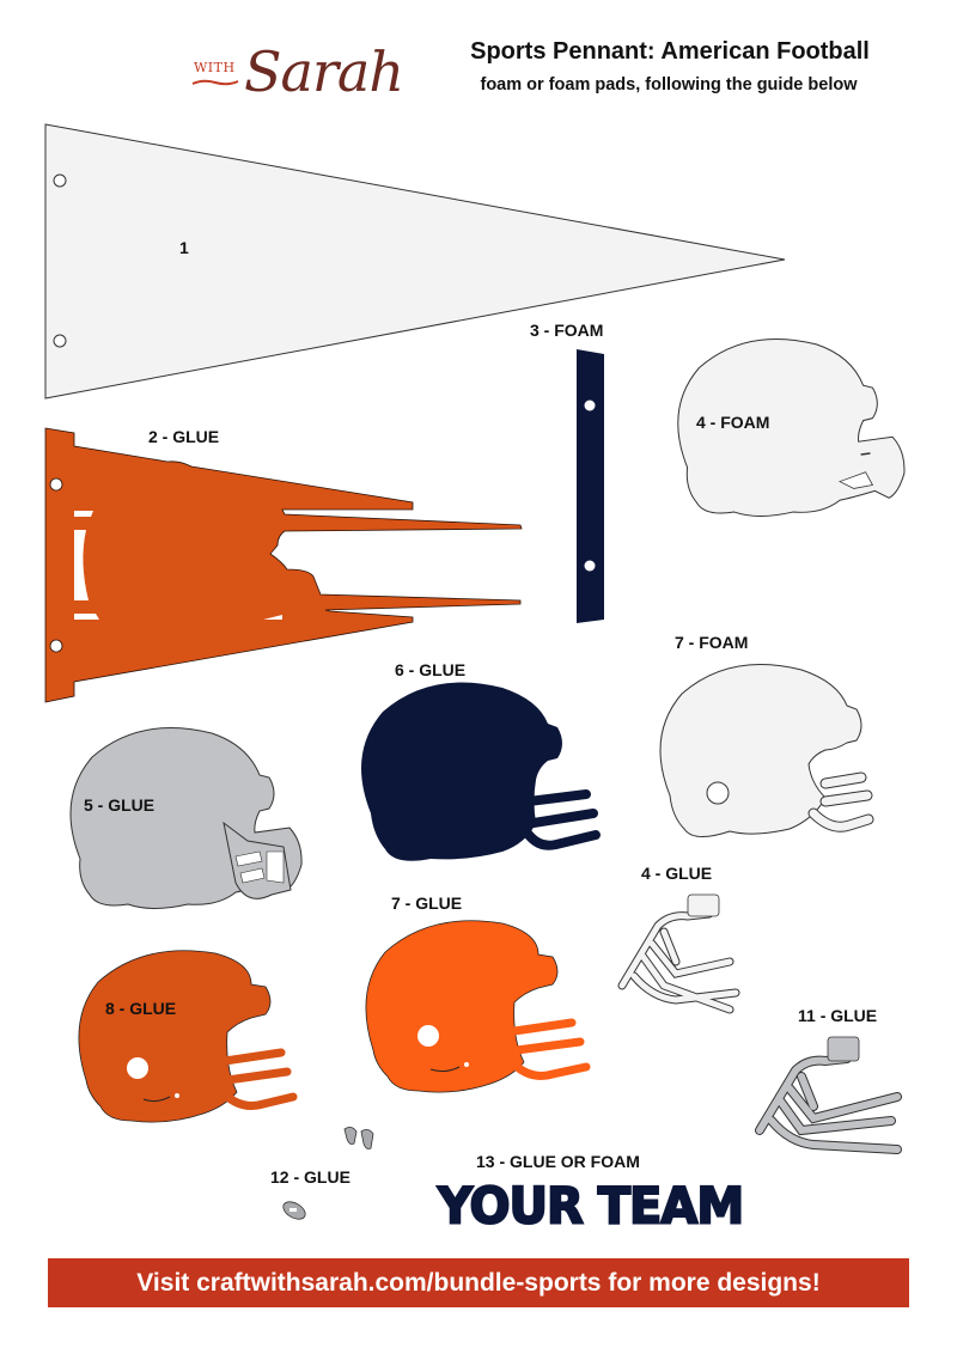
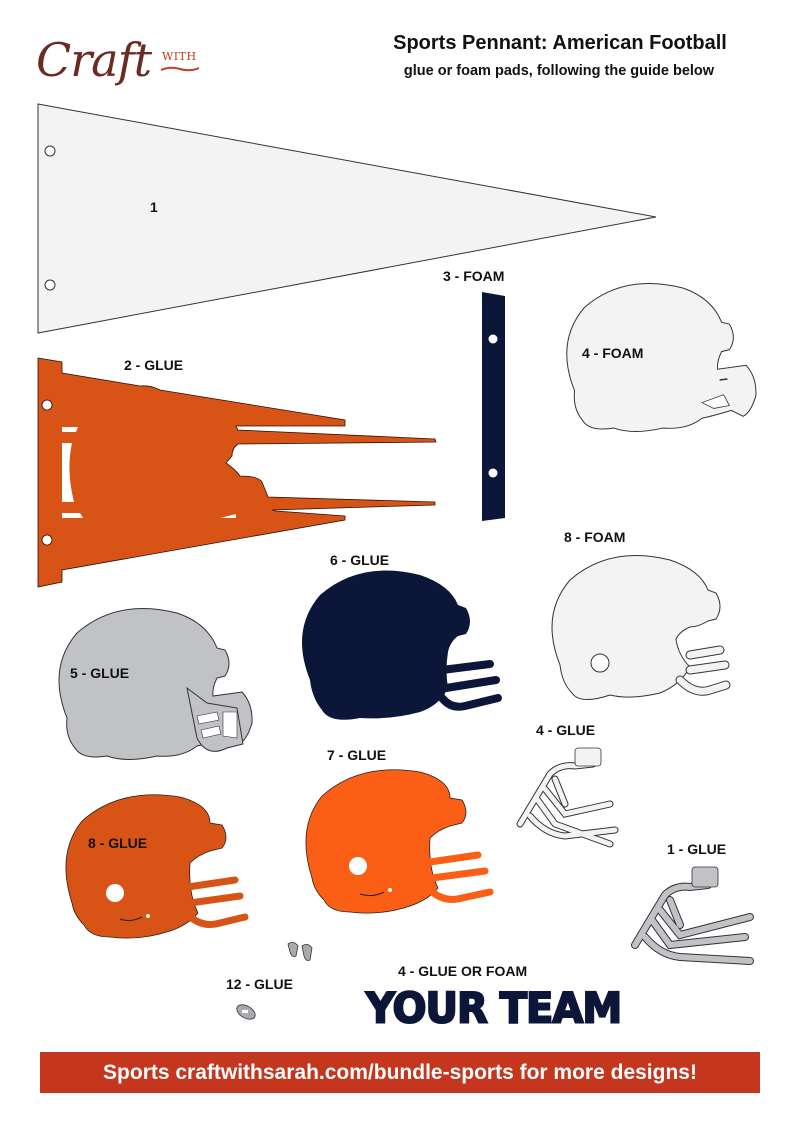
+ Craft
  WITH
- Sarah
  Sports Pennant: American Football
- foam or foam pads, following the guide below
+ glue or foam pads, following the guide below
  1
  2 - GLUE
  3 - FOAM
  4 - FOAM
  5 - GLUE
  6 - GLUE
- 7 - FOAM
+ 8 - FOAM
  8 - GLUE
  7 - GLUE
  4 - GLUE
- 11 - GLUE
+ 1 - GLUE
  12 - GLUE
- 13 - GLUE OR FOAM
+ 4 - GLUE OR FOAM
  YOUR TEAM
- Visit craftwithsarah.com/bundle-sports for more designs!
+ Sports craftwithsarah.com/bundle-sports for more designs!
